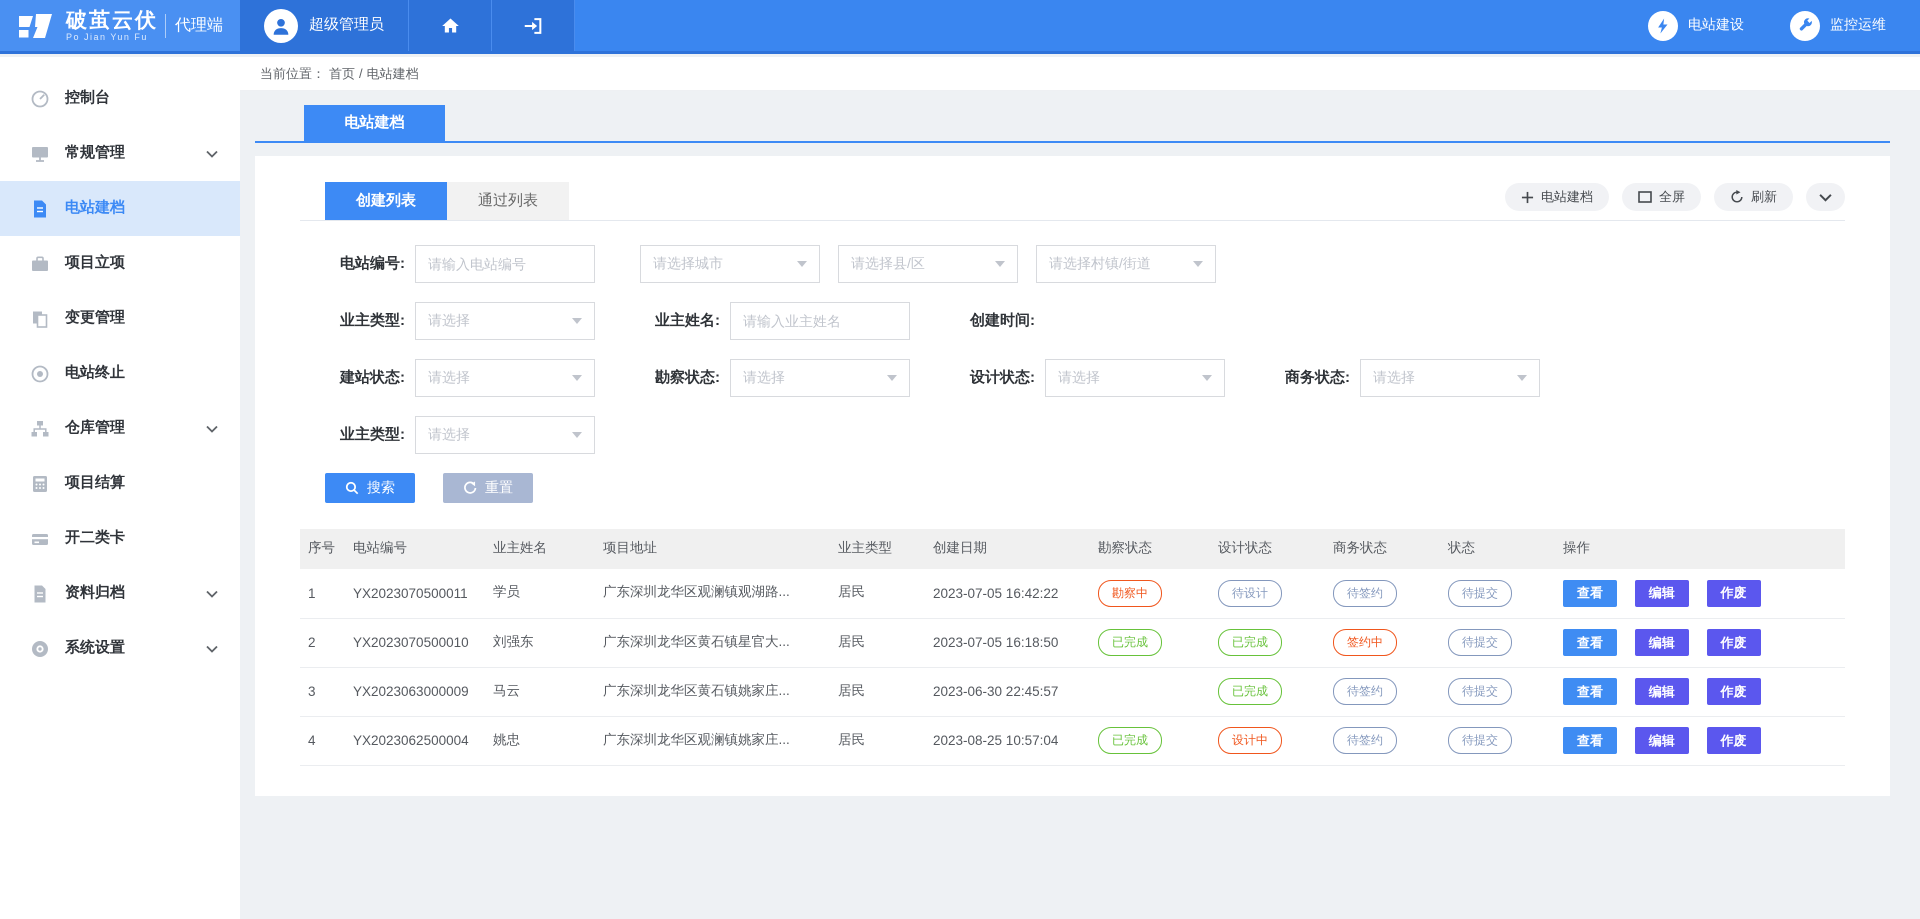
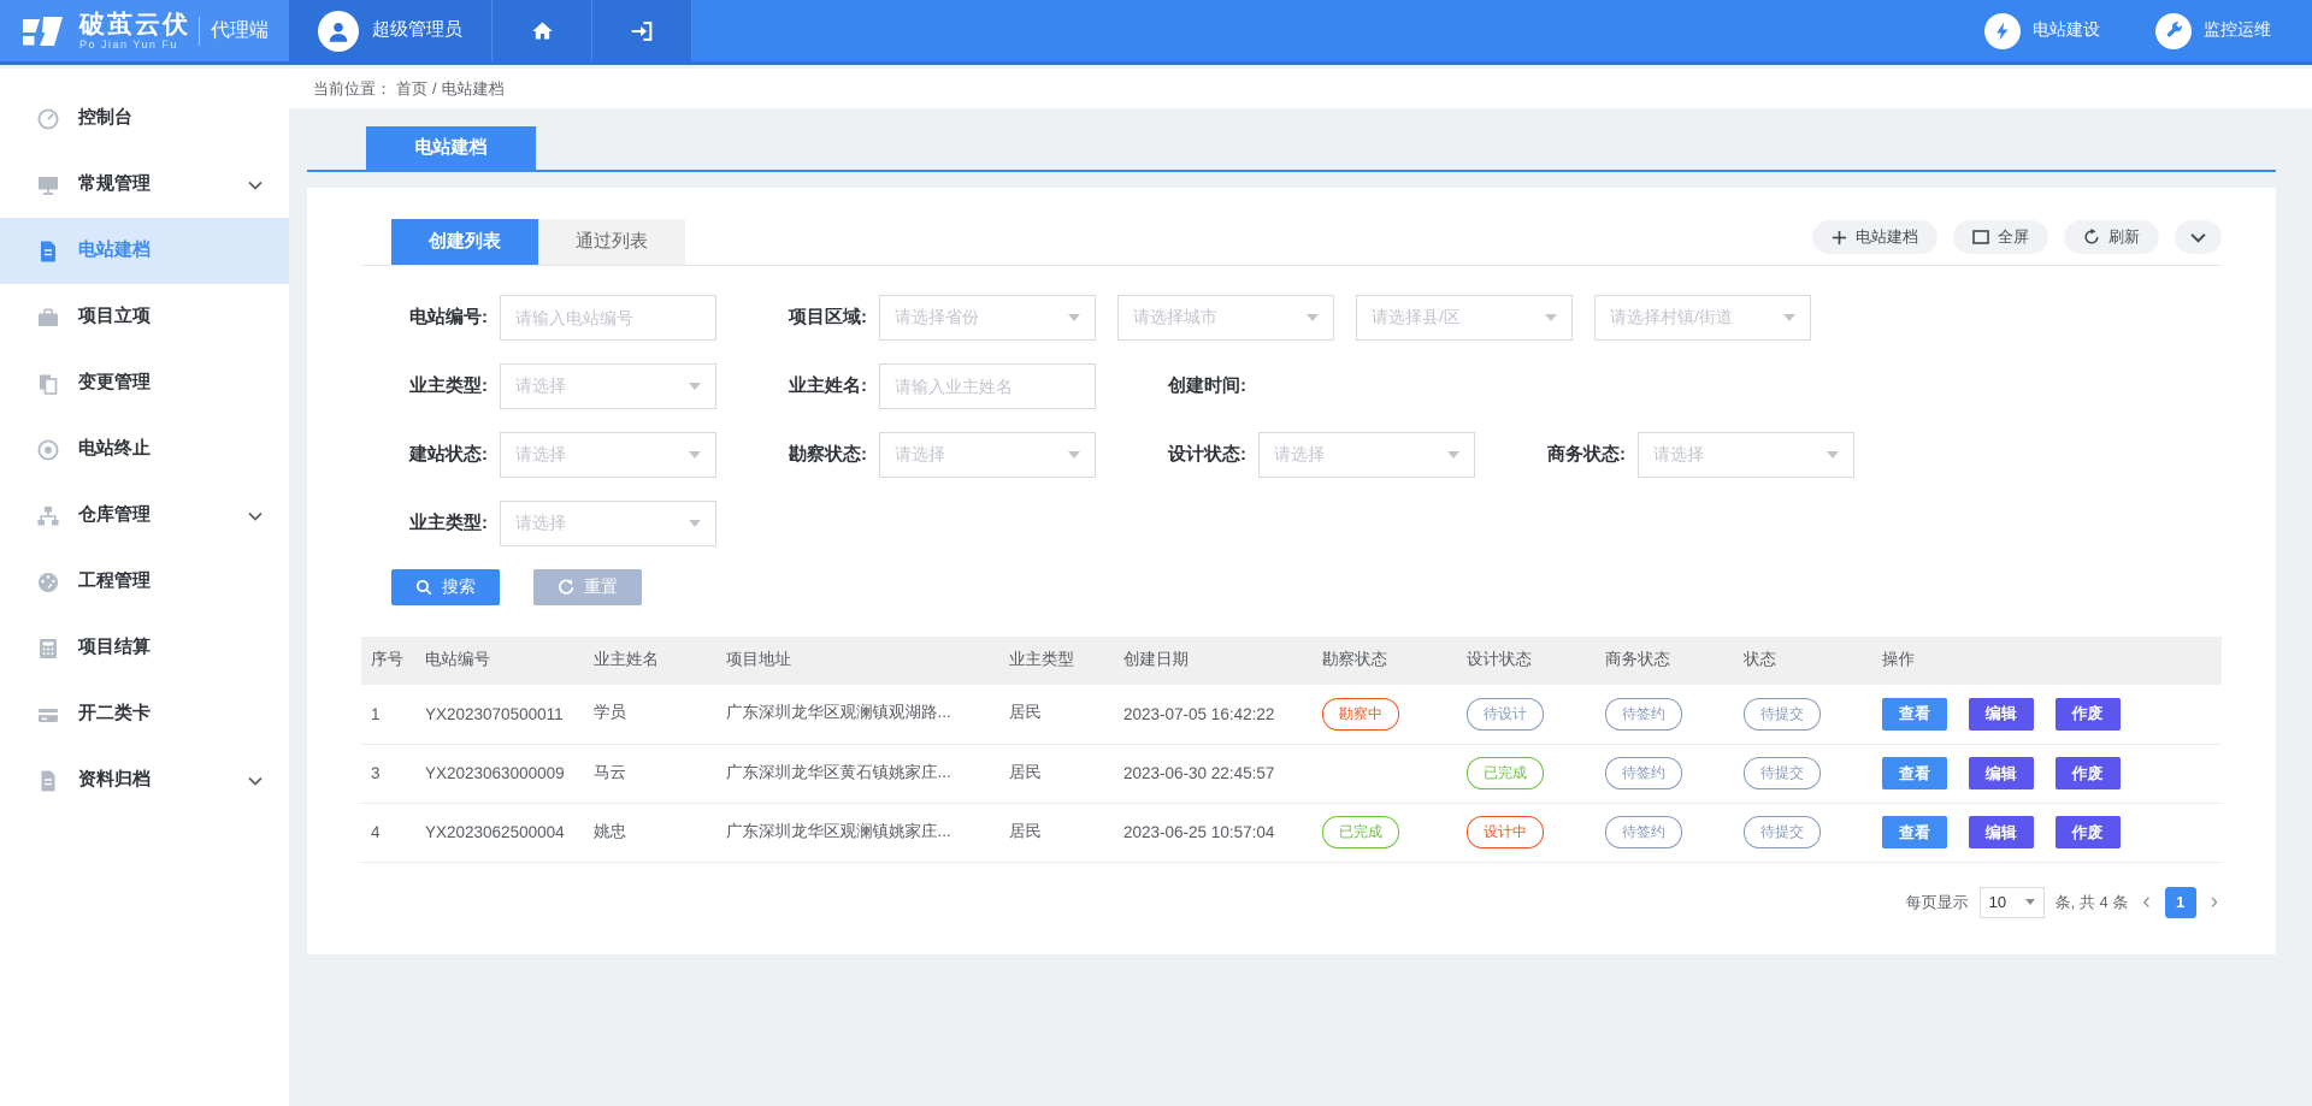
  破茧云伏
  Po Jian Yun Fu
  代理端
  超级管理员
  电站建设
  监控运维
  控制台
  常规管理
  电站建档
  项目立项
  变更管理
  电站终止
  仓库管理
+ 工程管理
  项目结算
  开二类卡
  资料归档
- 系统设置
  当前位置：
  首页
  /
  电站建档
  电站建档
  创建列表
  通过列表
  电站建档
  全屏
  刷新
  电站编号:
  请输入电站编号
+ 项目区域:
+ 请选择省份
  请选择城市
  请选择县/区
  请选择村镇/街道
  业主类型:
  请选择
  业主姓名:
  请输入业主姓名
  创建时间:
  建站状态:
  请选择
  勘察状态:
  请选择
  设计状态:
  请选择
  商务状态:
  请选择
  业主类型:
  请选择
  搜索
  重置
  序号	电站编号	业主姓名	项目地址	业主类型	创建日期	勘察状态	设计状态	商务状态	状态	操作
  1	YX2023070500011	学员	广东深圳龙华区观澜镇观湖路...	居民	2023-07-05 16:42:22	勘察中	待设计	待签约	待提交	查看 编辑 作废
- 2	YX2023070500010	刘强东	广东深圳龙华区黄石镇星官大...	居民	2023-07-05 16:18:50	已完成	已完成	签约中	待提交	查看 编辑 作废
  3	YX2023063000009	马云	广东深圳龙华区黄石镇姚家庄...	居民	2023-06-30 22:45:57		已完成	待签约	待提交	查看 编辑 作废
- 4	YX2023062500004	姚忠	广东深圳龙华区观澜镇姚家庄...	居民	2023-08-25 10:57:04	已完成	设计中	待签约	待提交	查看 编辑 作废
+ 4	YX2023062500004	姚忠	广东深圳龙华区观澜镇姚家庄...	居民	2023-06-25 10:57:04	已完成	设计中	待签约	待提交	查看 编辑 作废
+ 每页显示
+ 10
+ 条, 共 4 条
+ ‹
+ 1
+ ›
